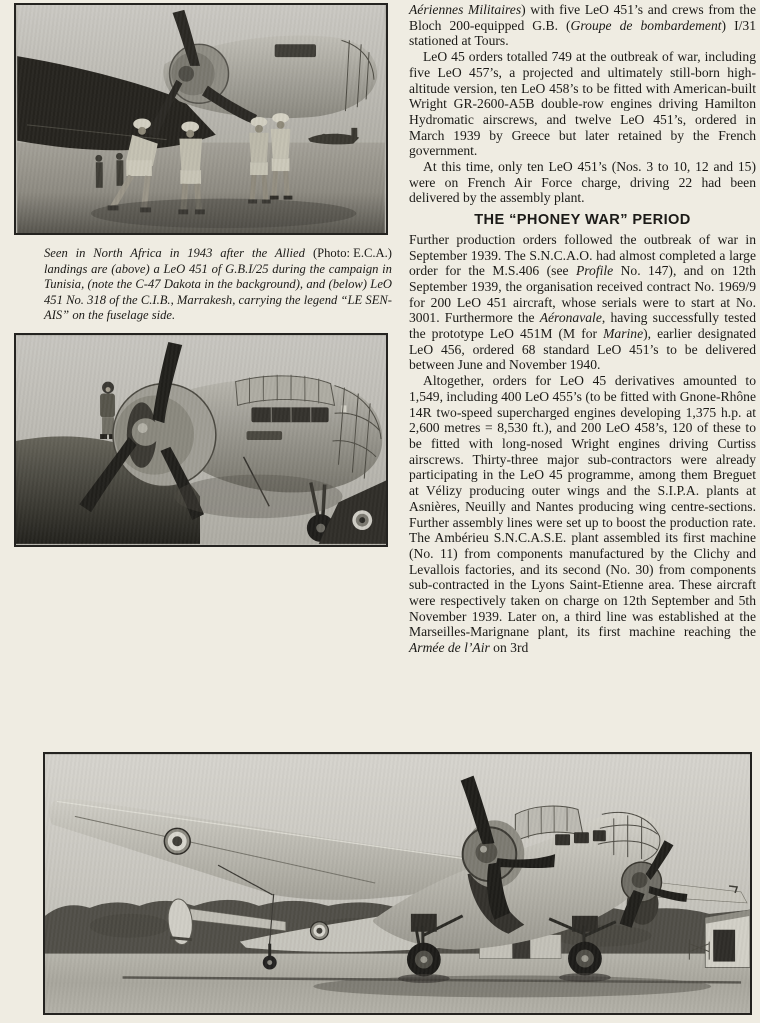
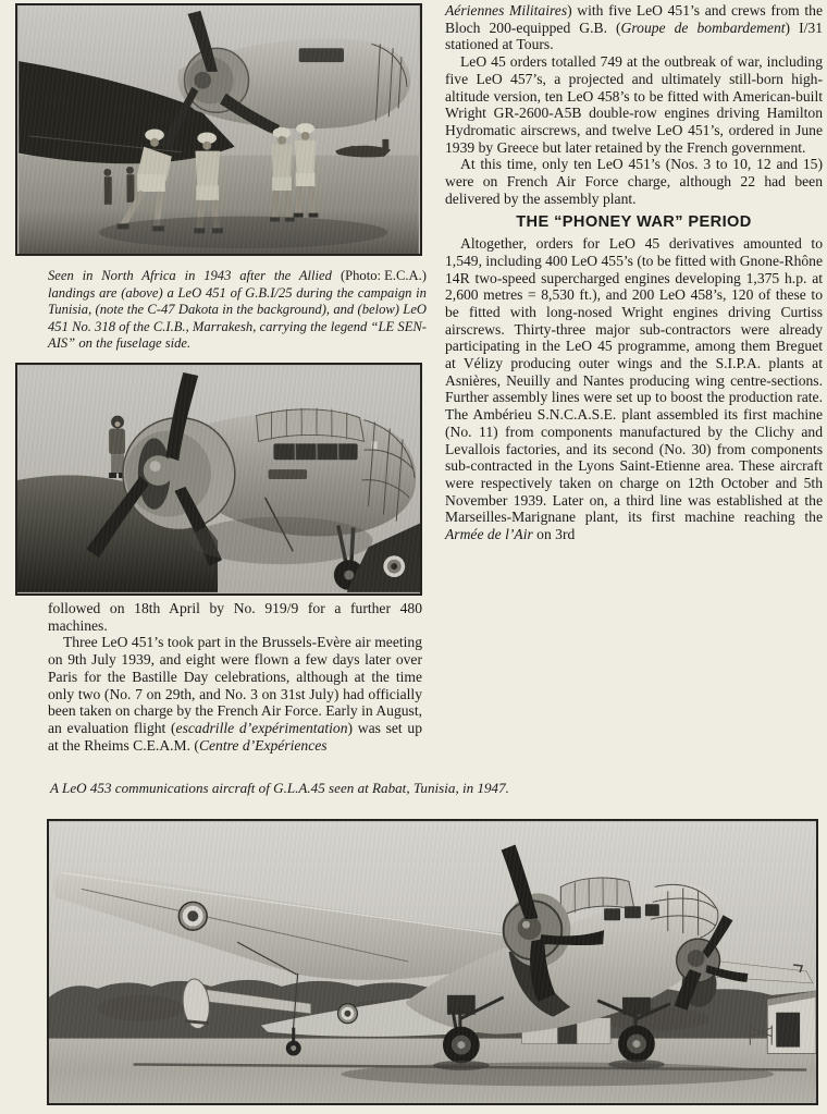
  (Photo: E.C.A.)
  Seen in North Africa in 1943 after the Allied landings are (above) a LeO 451 of G.B.I/25 during the campaign in Tunisia, (note the C-47 Dakota in the background), and (below) LeO 451 No. 318 of the C.I.B., Marrakesh, carrying the legend “LE SEN-AIS” on the fuselage side.
+ followed on 18th April by No. 919/9 for a further 480 machines.
+ Three LeO 451’s took part in the Brussels-Evère air meeting on 9th July 1939, and eight were flown a few days later over Paris for the Bastille Day celebrations, although at the time only two (No. 7 on 29th, and No. 3 on 31st July) had officially been taken on charge by the French Air Force. Early in August, an evaluation flight (escadrille d’expérimentation) was set up at the Rheims C.E.A.M. (Centre d’Expériences
  Aériennes Militaires) with five LeO 451’s and crews from the Bloch 200-equipped G.B. (Groupe de bombardement) I/31 stationed at Tours.
- LeO 45 orders totalled 749 at the outbreak of war, including five LeO 457’s, a projected and ultimately still-born high-altitude version, ten LeO 458’s to be fitted with American-built Wright GR-2600-A5B double-row engines driving Hamilton Hydromatic airscrews, and twelve LeO 451’s, ordered in March 1939 by Greece but later retained by the French government.
+ LeO 45 orders totalled 749 at the outbreak of war, including five LeO 457’s, a projected and ultimately still-born high-altitude version, ten LeO 458’s to be fitted with American-built Wright GR-2600-A5B double-row engines driving Hamilton Hydromatic airscrews, and twelve LeO 451’s, ordered in June 1939 by Greece but later retained by the French government.
- At this time, only ten LeO 451’s (Nos. 3 to 10, 12 and 15) were on French Air Force charge, driving 22 had been delivered by the assembly plant.
+ At this time, only ten LeO 451’s (Nos. 3 to 10, 12 and 15) were on French Air Force charge, although 22 had been delivered by the assembly plant.
  THE “PHONEY WAR” PERIOD
- Further production orders followed the outbreak of war in September 1939. The S.N.C.A.O. had almost completed a large order for the M.S.406 (see Profile No. 147), and on 12th September 1939, the organisation received contract No. 1969/9 for 200 LeO 451 aircraft, whose serials were to start at No. 3001. Furthermore the Aéronavale, having successfully tested the prototype LeO 451M (M for Marine), earlier designated LeO 456, ordered 68 standard LeO 451’s to be delivered between June and November 1940.
- Altogether, orders for LeO 45 derivatives amounted to 1,549, including 400 LeO 455’s (to be fitted with Gnone-Rhône 14R two-speed supercharged engines developing 1,375 h.p. at 2,600 metres = 8,530 ft.), and 200 LeO 458’s, 120 of these to be fitted with long-nosed Wright engines driving Curtiss airscrews. Thirty-three major sub-contractors were already participating in the LeO 45 programme, among them Breguet at Vélizy producing outer wings and the S.I.P.A. plants at Asnières, Neuilly and Nantes producing wing centre-sections. Further assembly lines were set up to boost the production rate. The Ambérieu S.N.C.A.S.E. plant assembled its first machine (No. 11) from components manufactured by the Clichy and Levallois factories, and its second (No. 30) from components sub-contracted in the Lyons Saint-Etienne area. These aircraft were respectively taken on charge on 12th September and 5th November 1939. Later on, a third line was established at the Marseilles-Marignane plant, its first machine reaching the Armée de l’Air on 3rd
+ Altogether, orders for LeO 45 derivatives amounted to 1,549, including 400 LeO 455’s (to be fitted with Gnone-Rhône 14R two-speed supercharged engines developing 1,375 h.p. at 2,600 metres = 8,530 ft.), and 200 LeO 458’s, 120 of these to be fitted with long-nosed Wright engines driving Curtiss airscrews. Thirty-three major sub-contractors were already participating in the LeO 45 programme, among them Breguet at Vélizy producing outer wings and the S.I.P.A. plants at Asnières, Neuilly and Nantes producing wing centre-sections. Further assembly lines were set up to boost the production rate. The Ambérieu S.N.C.A.S.E. plant assembled its first machine (No. 11) from components manufactured by the Clichy and Levallois factories, and its second (No. 30) from components sub-contracted in the Lyons Saint-Etienne area. These aircraft were respectively taken on charge on 12th October and 5th November 1939. Later on, a third line was established at the Marseilles-Marignane plant, its first machine reaching the Armée de l’Air on 3rd
+ A LeO 453 communications aircraft of G.L.A.45 seen at Rabat, Tunisia, in 1947.
